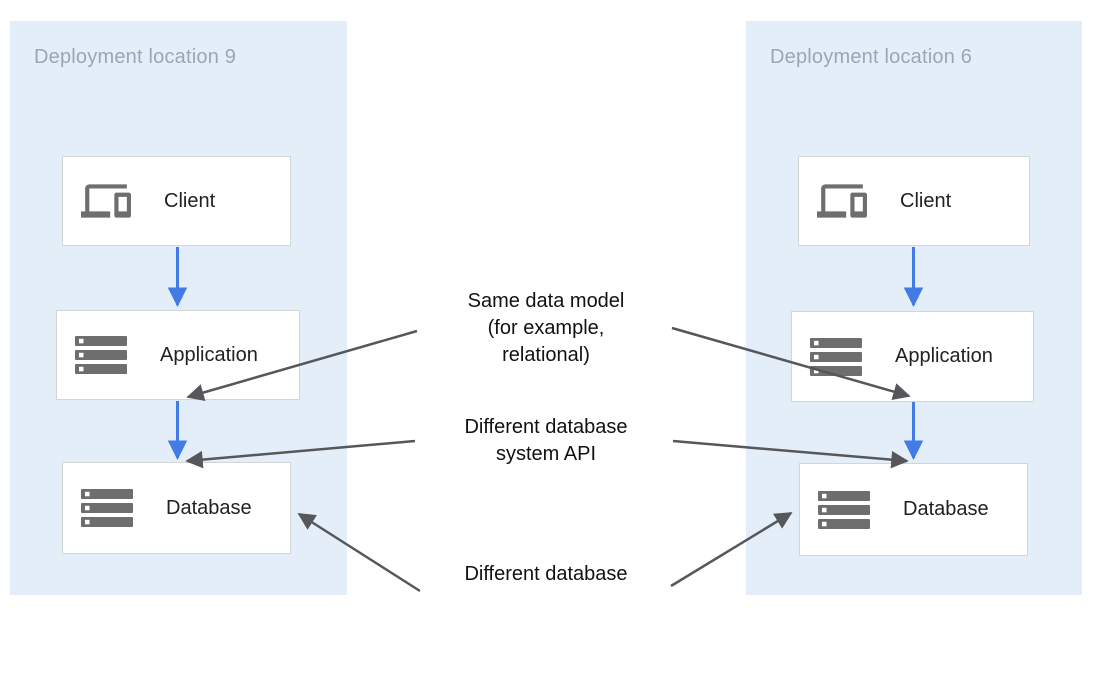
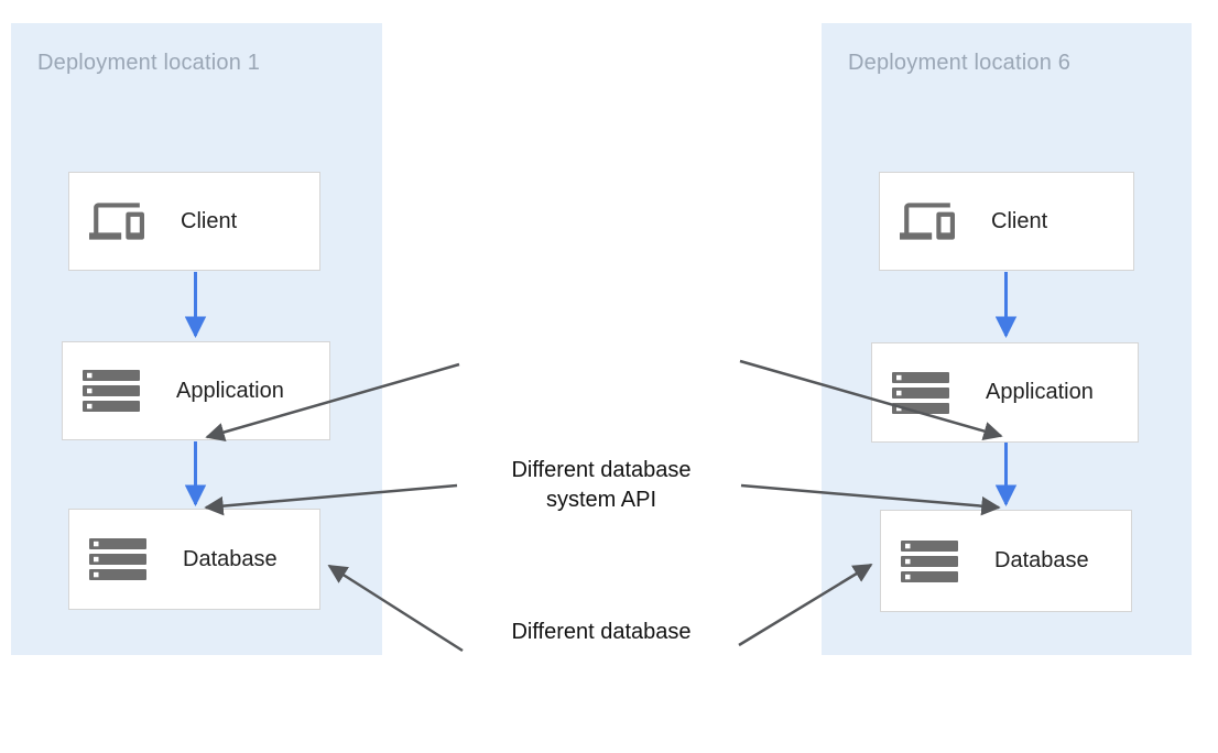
- Deployment location 9
+ Deployment location 1
  Deployment location 6
  Client
  Application
  Database
  Client
  Application
  Database
- Same data model
- (for example,
- relational)
  Different database
  system API
  Different database
